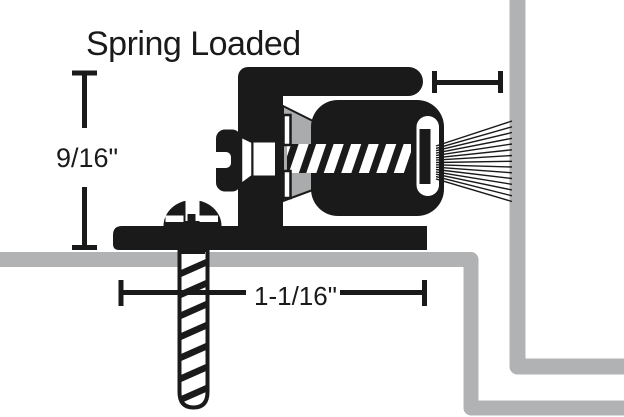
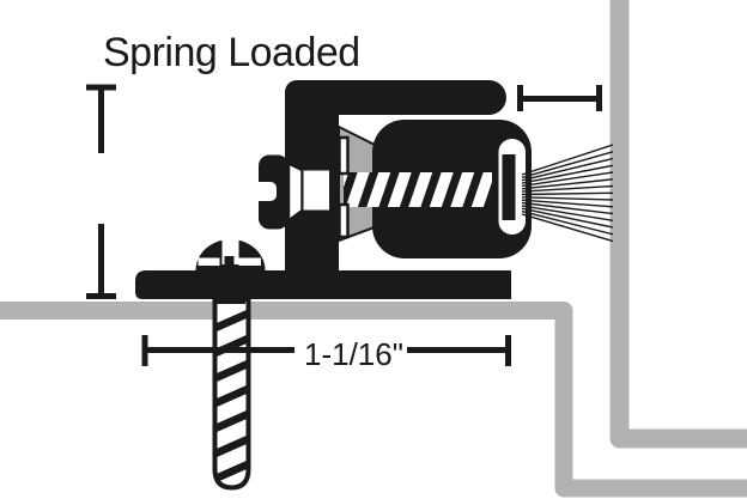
  Spring Loaded
- 9/16"
  1-1/16"
